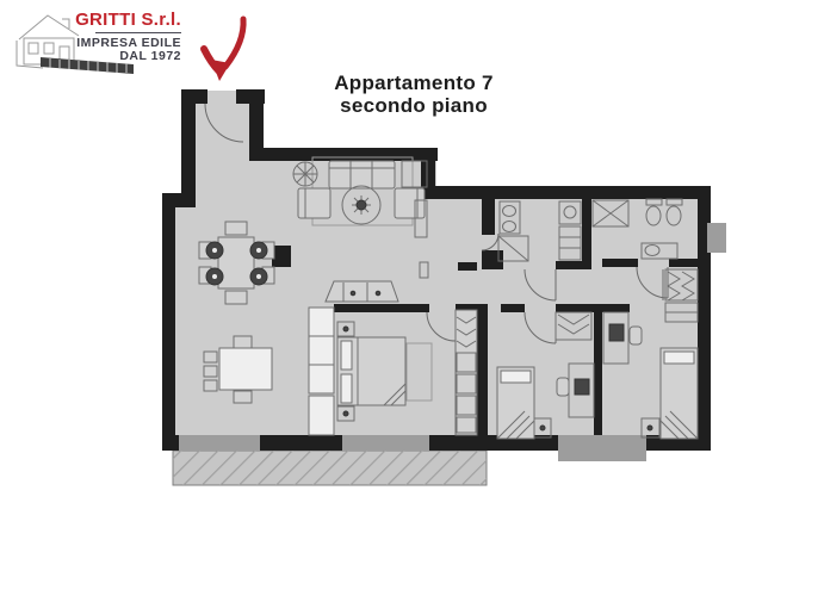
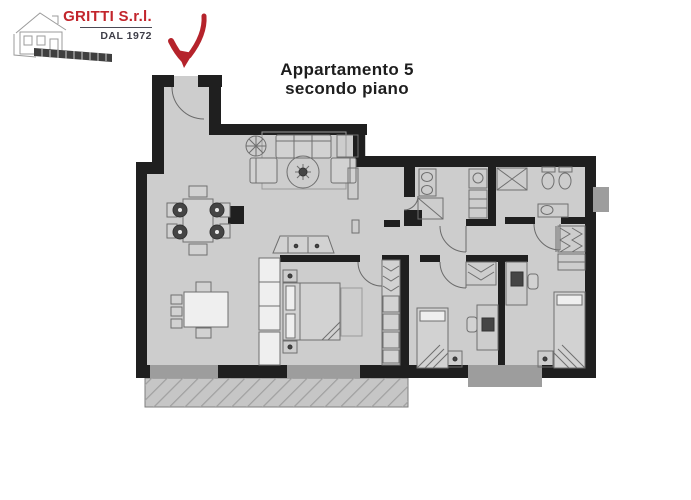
  GRITTI S.r.l.
- IMPRESA EDILE
  DAL 1972
- Appartamento 7
+ Appartamento 5
  secondo piano
